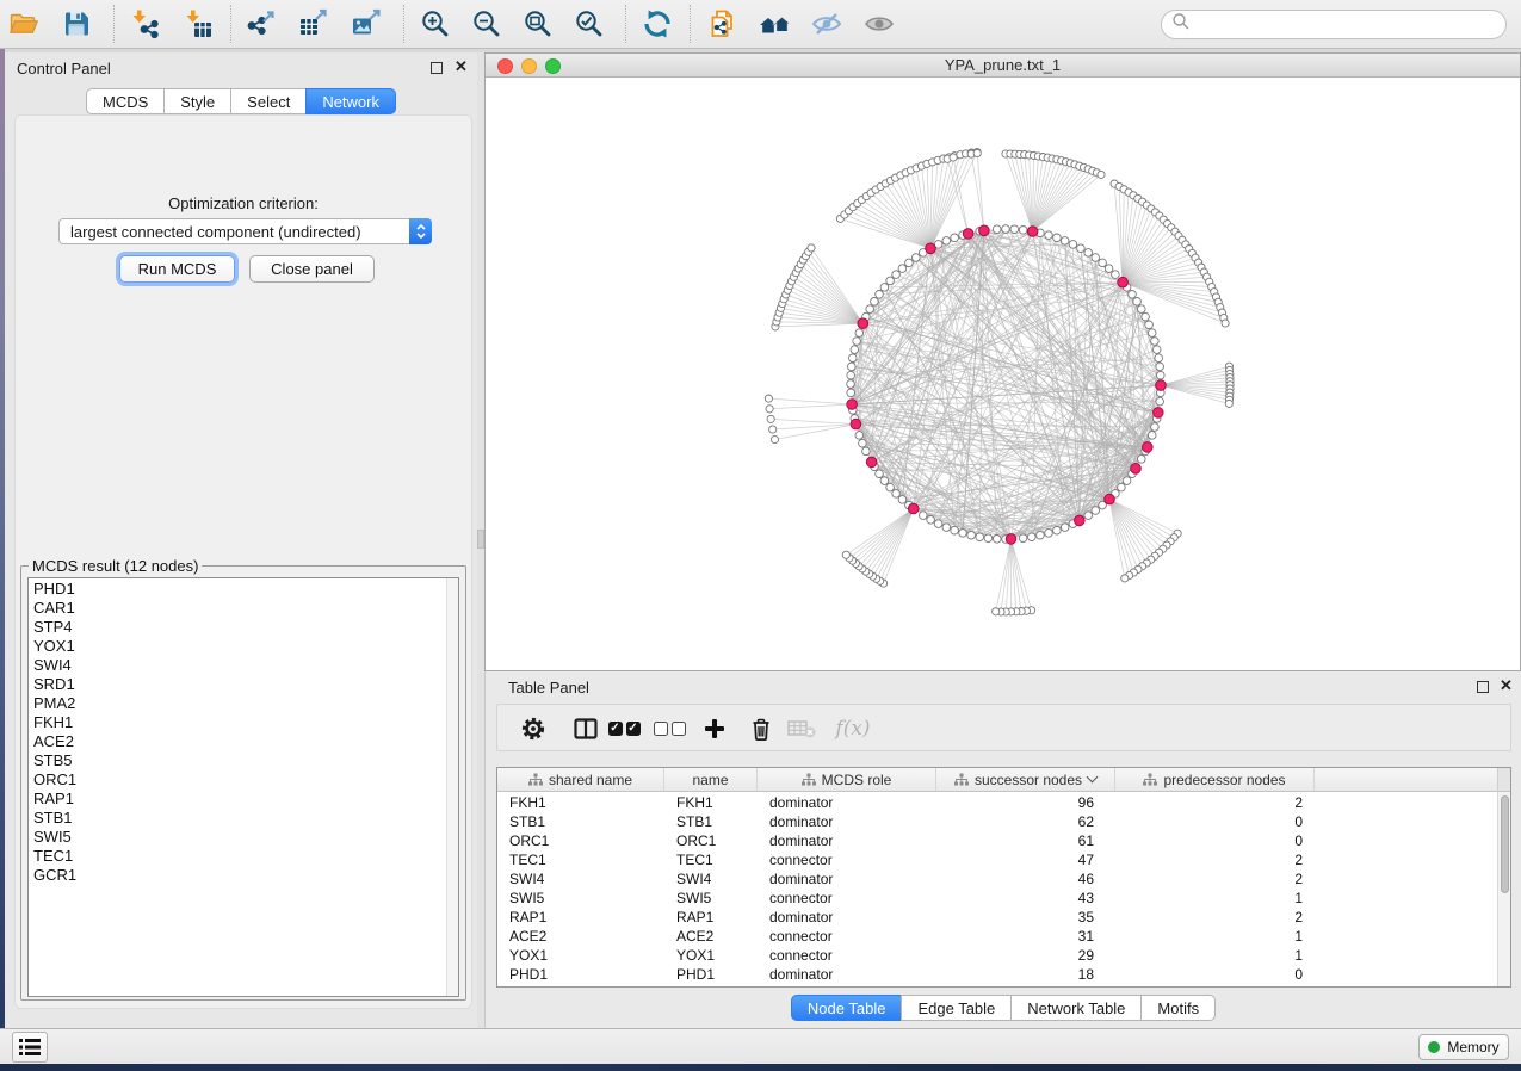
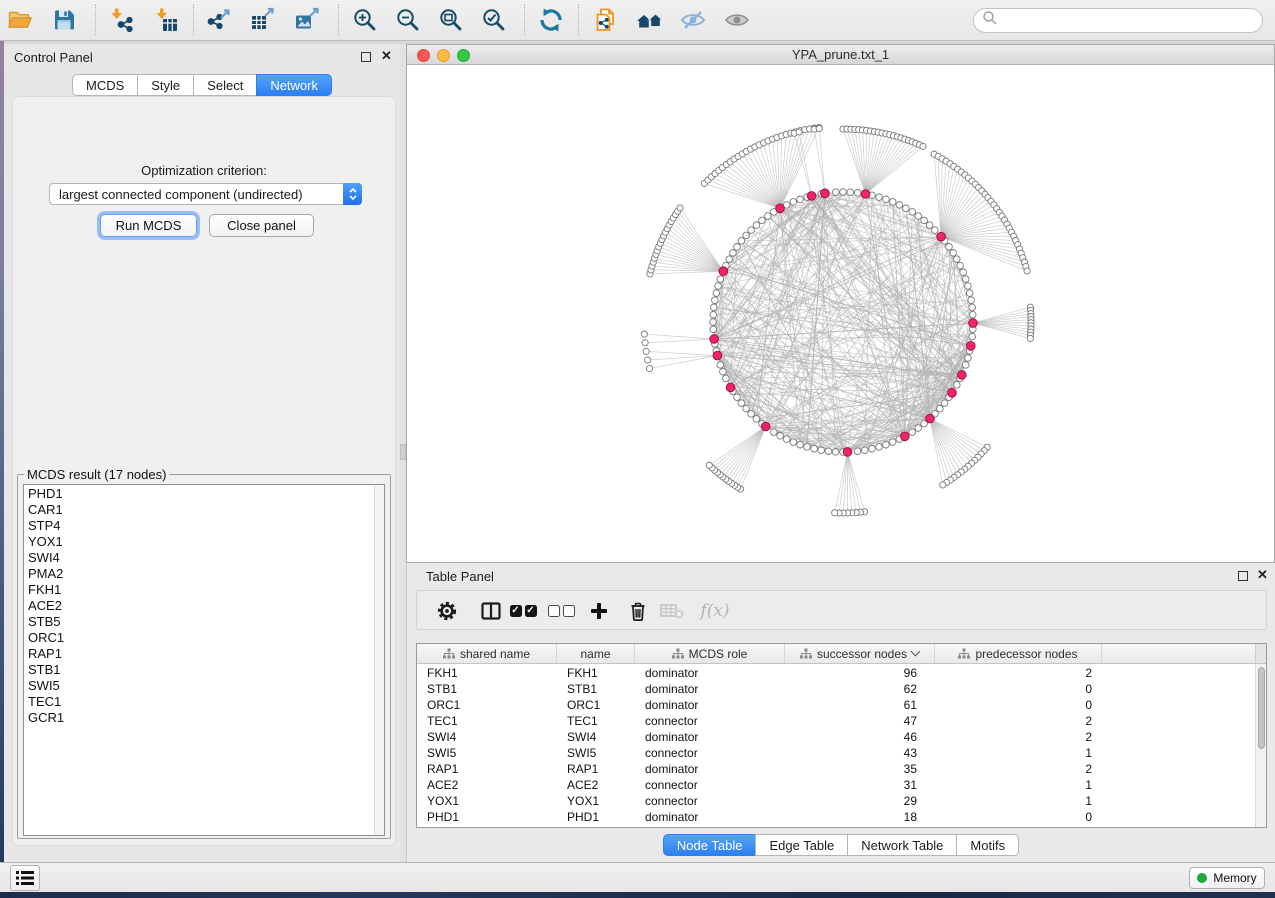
  Control Panel
  ✕
  MCDS
  Style
  Select
  Network
  Optimization criterion:
  largest connected component (undirected)
  Run MCDS
  Close panel
- MCDS result (12 nodes)
+ MCDS result (17 nodes)
  PHD1
  CAR1
  STP4
  YOX1
  SWI4
- SRD1
  PMA2
  FKH1
  ACE2
  STB5
  ORC1
  RAP1
  STB1
  SWI5
  TEC1
  GCR1
  YPA_prune.txt_1
  Table Panel
  ✕
  ✓
  ✓
  f(x)
  shared name
  name
  MCDS role
  successor nodes
  predecessor nodes
  FKH1
  FKH1
  dominator
  96
  2
  STB1
  STB1
  dominator
  62
  0
  ORC1
  ORC1
  dominator
  61
  0
  TEC1
  TEC1
  connector
  47
  2
  SWI4
  SWI4
  dominator
  46
  2
  SWI5
  SWI5
  connector
  43
  1
  RAP1
  RAP1
  dominator
  35
  2
  ACE2
  ACE2
  connector
  31
  1
  YOX1
  YOX1
  connector
  29
  1
  PHD1
  PHD1
  dominator
  18
  0
  Node Table
  Edge Table
  Network Table
  Motifs
  Memory
